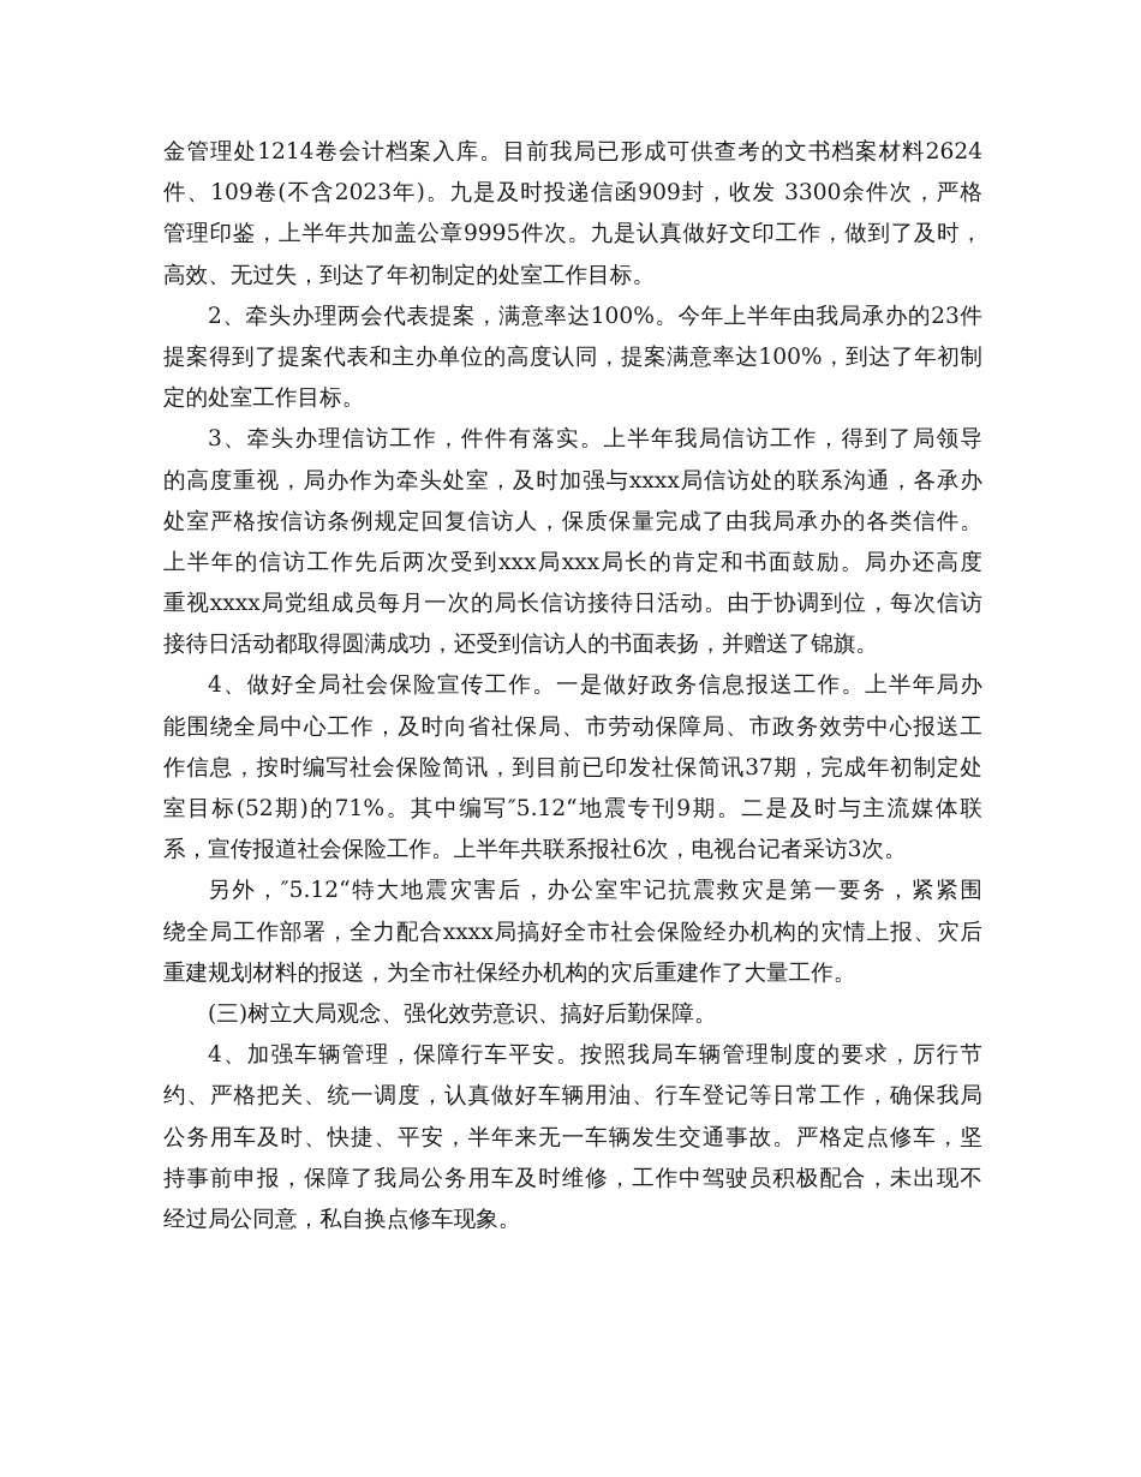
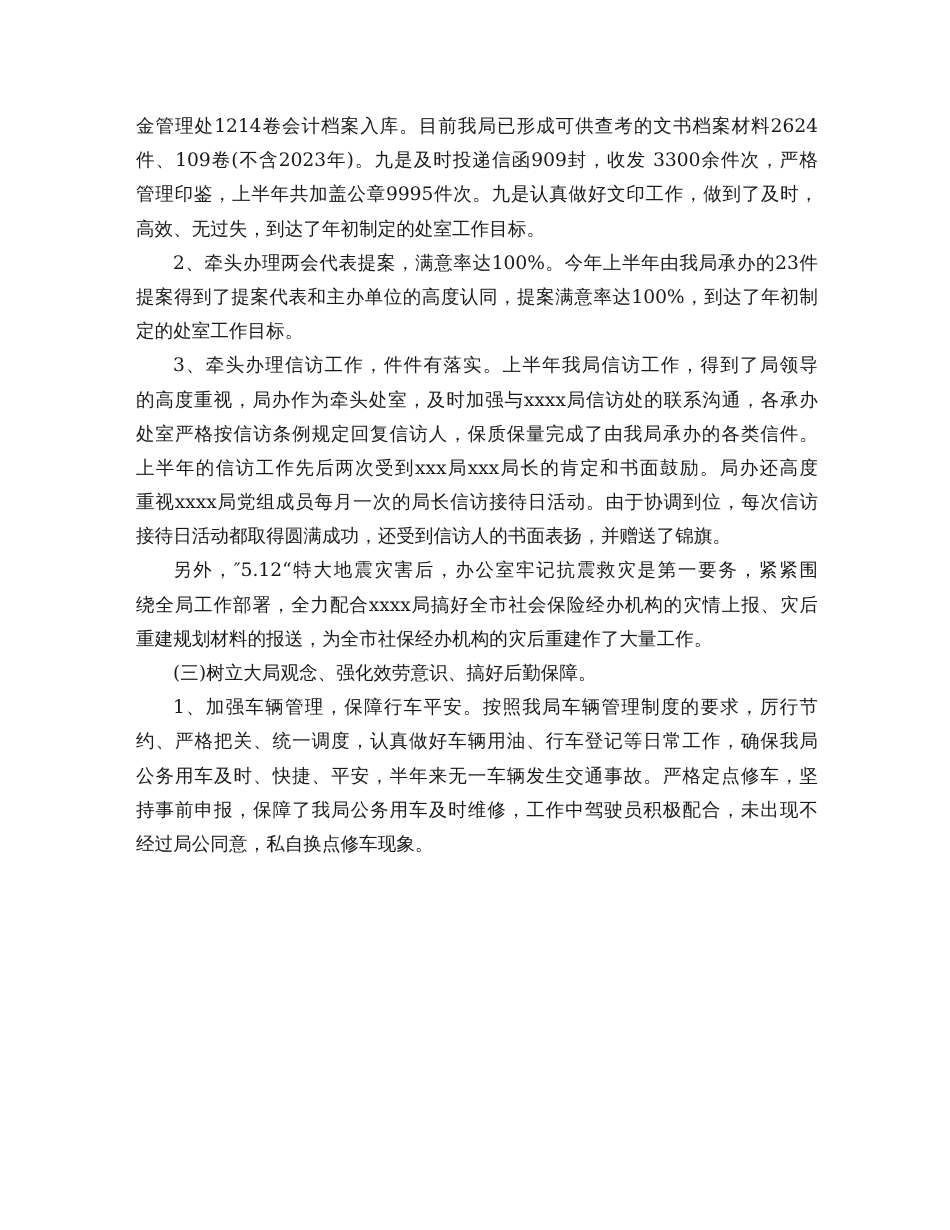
  金管理处1214卷会计档案入库。目前我局已形成可供查考的文书档案材料2624
  件、109卷(不含2023年)。九是及时投递信函909封，收发 3300余件次，严格
  管理印鉴，上半年共加盖公章9995件次。九是认真做好文印工作，做到了及时，
  高效、无过失，到达了年初制定的处室工作目标。
  2、牵头办理两会代表提案，满意率达100%。今年上半年由我局承办的23件
  提案得到了提案代表和主办单位的高度认同，提案满意率达100%，到达了年初制
  定的处室工作目标。
  3、牵头办理信访工作，件件有落实。上半年我局信访工作，得到了局领导
  的高度重视，局办作为牵头处室，及时加强与xxxx局信访处的联系沟通，各承办
  处室严格按信访条例规定回复信访人，保质保量完成了由我局承办的各类信件。
  上半年的信访工作先后两次受到xxx局xxx局长的肯定和书面鼓励。局办还高度
  重视xxxx局党组成员每月一次的局长信访接待日活动。由于协调到位，每次信访
  接待日活动都取得圆满成功，还受到信访人的书面表扬，并赠送了锦旗。
- 4、做好全局社会保险宣传工作。一是做好政务信息报送工作。上半年局办
- 能围绕全局中心工作，及时向省社保局、市劳动保障局、市政务效劳中心报送工
- 作信息，按时编写社会保险简讯，到目前已印发社保简讯37期，完成年初制定处
- 室目标(52期)的71%。其中编写″5.12“地震专刊9期。二是及时与主流媒体联
- 系，宣传报道社会保险工作。上半年共联系报社6次，电视台记者采访3次。
  另外，″5.12“特大地震灾害后，办公室牢记抗震救灾是第一要务，紧紧围
  绕全局工作部署，全力配合xxxx局搞好全市社会保险经办机构的灾情上报、灾后
  重建规划材料的报送，为全市社保经办机构的灾后重建作了大量工作。
  (三)树立大局观念、强化效劳意识、搞好后勤保障。
- 4、加强车辆管理，保障行车平安。按照我局车辆管理制度的要求，厉行节
+ 1、加强车辆管理，保障行车平安。按照我局车辆管理制度的要求，厉行节
  约、严格把关、统一调度，认真做好车辆用油、行车登记等日常工作，确保我局
  公务用车及时、快捷、平安，半年来无一车辆发生交通事故。严格定点修车，坚
  持事前申报，保障了我局公务用车及时维修，工作中驾驶员积极配合，未出现不
  经过局公同意，私自换点修车现象。
